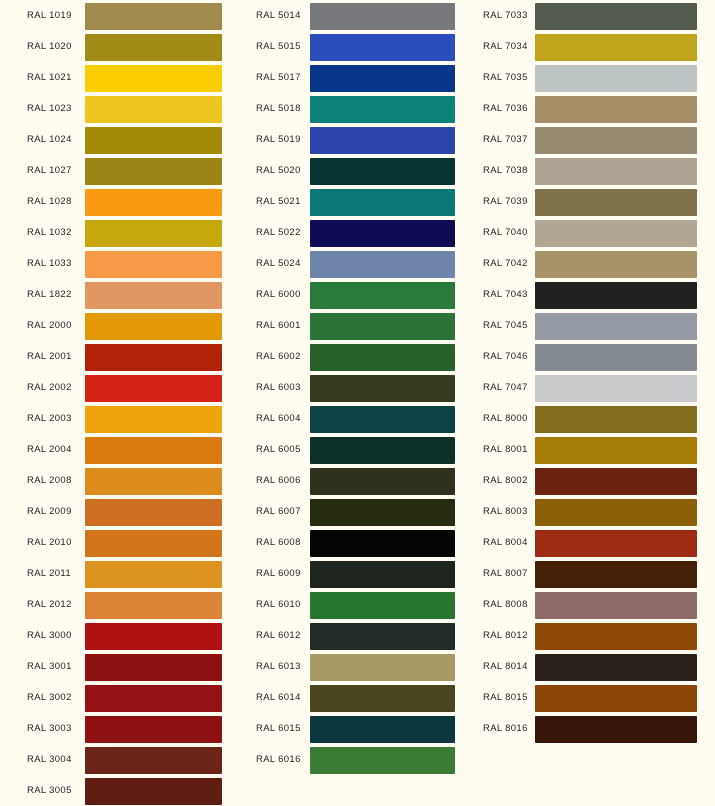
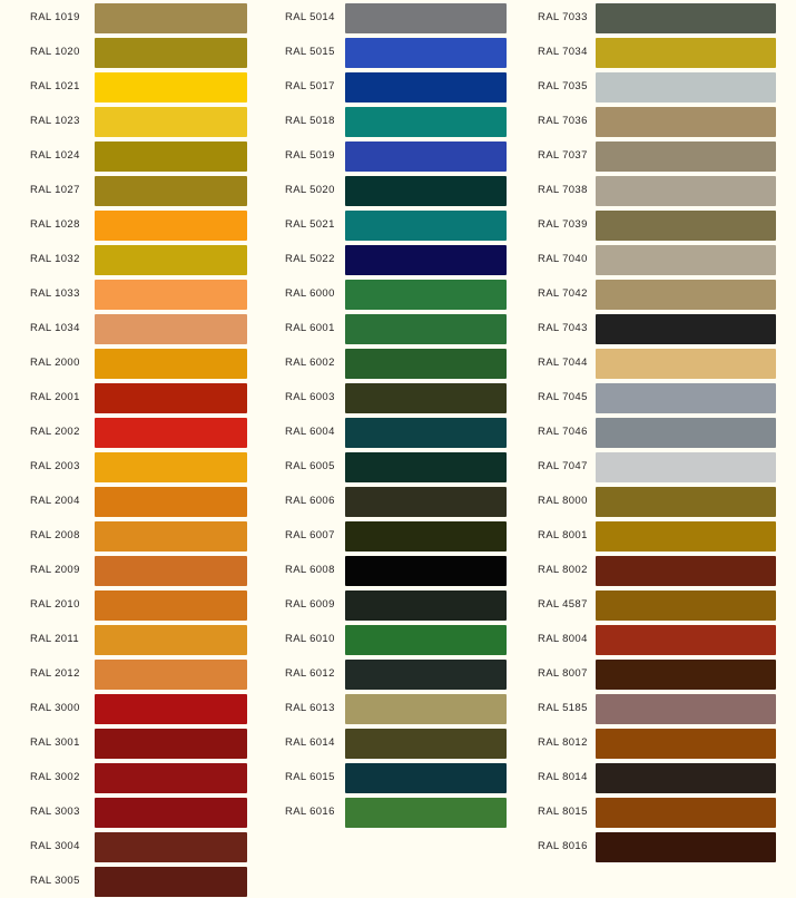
  RAL 1019
  RAL 1020
  RAL 1021
  RAL 1023
  RAL 1024
  RAL 1027
  RAL 1028
  RAL 1032
  RAL 1033
- RAL 1822
+ RAL 1034
  RAL 2000
  RAL 2001
  RAL 2002
  RAL 2003
  RAL 2004
  RAL 2008
  RAL 2009
  RAL 2010
  RAL 2011
  RAL 2012
  RAL 3000
  RAL 3001
  RAL 3002
  RAL 3003
  RAL 3004
  RAL 3005
  RAL 5014
  RAL 5015
  RAL 5017
  RAL 5018
  RAL 5019
  RAL 5020
  RAL 5021
  RAL 5022
- RAL 5024
  RAL 6000
  RAL 6001
  RAL 6002
  RAL 6003
  RAL 6004
  RAL 6005
  RAL 6006
  RAL 6007
  RAL 6008
  RAL 6009
  RAL 6010
  RAL 6012
  RAL 6013
  RAL 6014
  RAL 6015
  RAL 6016
  RAL 7033
  RAL 7034
  RAL 7035
  RAL 7036
  RAL 7037
  RAL 7038
  RAL 7039
  RAL 7040
  RAL 7042
  RAL 7043
+ RAL 7044
  RAL 7045
  RAL 7046
  RAL 7047
  RAL 8000
  RAL 8001
  RAL 8002
- RAL 8003
+ RAL 4587
  RAL 8004
  RAL 8007
- RAL 8008
+ RAL 5185
  RAL 8012
  RAL 8014
  RAL 8015
  RAL 8016
